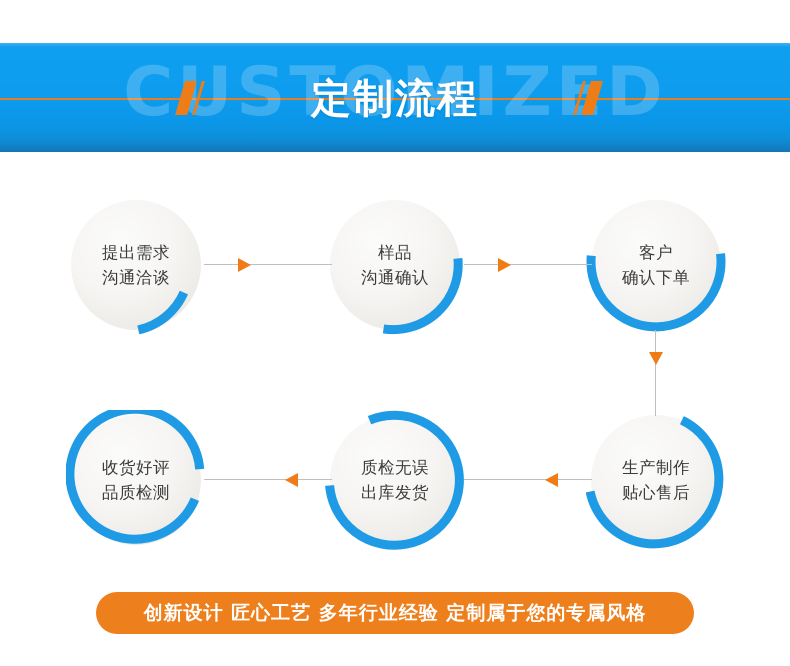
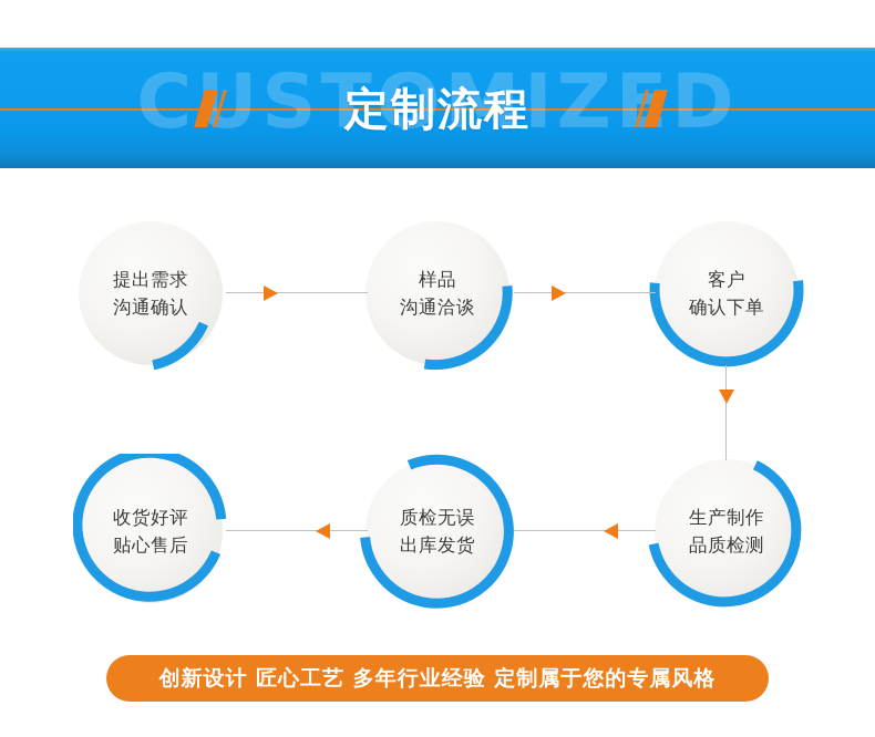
  CUSTOMIZD
  定制流程
  提出需求
- 沟通洽谈
+ 沟通确认
  样品
- 沟通确认
+ 沟通洽谈
  客户
  确认下单
  生产制作
- 贴心售后
+ 品质检测
  质检无误
  出库发货
  收货好评
- 品质检测
+ 贴心售后
  创新设计 匠心工艺 多年行业经验 定制属于您的专属风格
